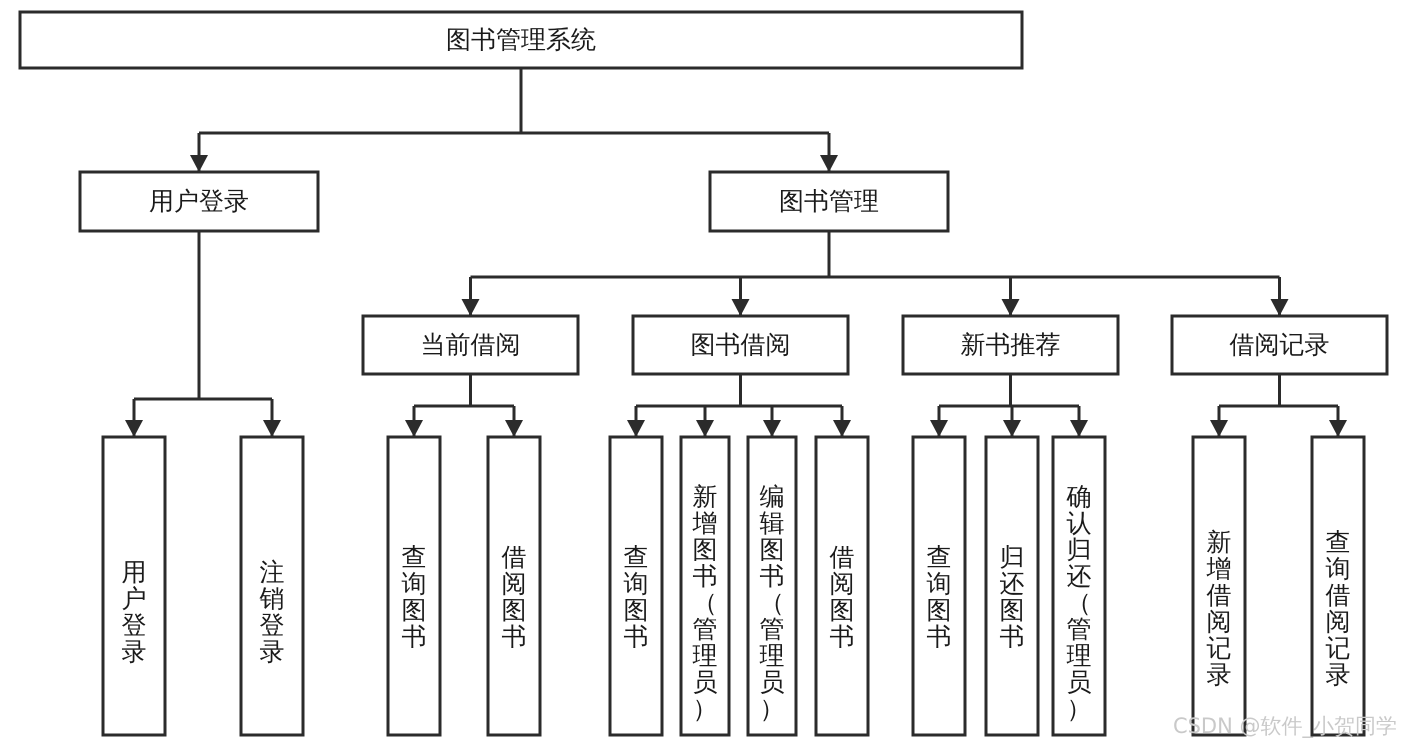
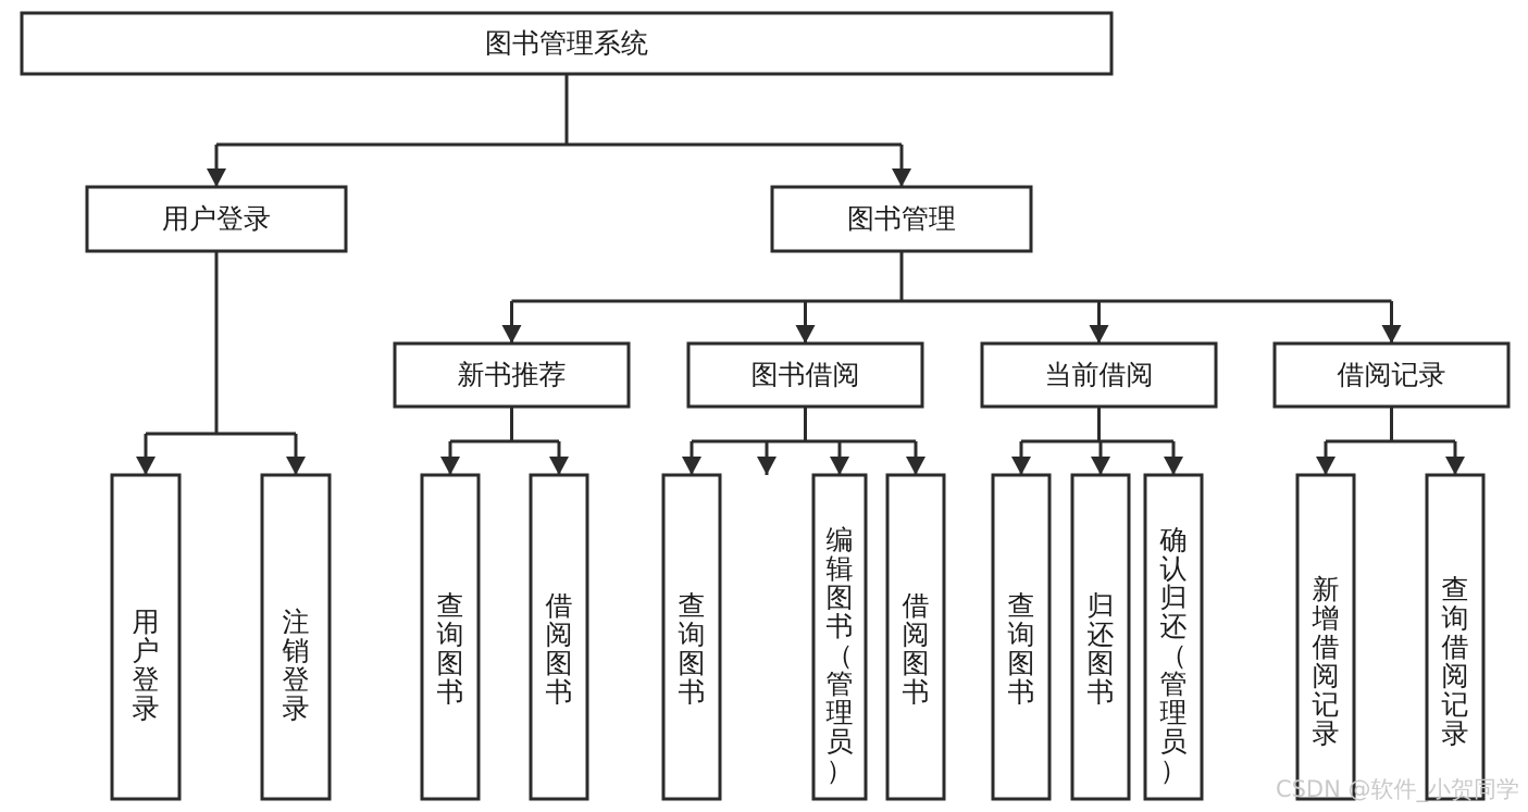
  图书管理系统
  用户登录
  图书管理
- 当前借阅
+ 新书推荐
  图书借阅
- 新书推荐
+ 当前借阅
  借阅记录
  用户登录
  注销登录
  查询图书
  借阅图书
  查询图书
- 新增图书（管理员）
  编辑图书（管理员）
  借阅图书
  查询图书
  归还图书
  确认归还（管理员）
  新增借阅记录
  查询借阅记录
  CSDN @软件_小贺同学
